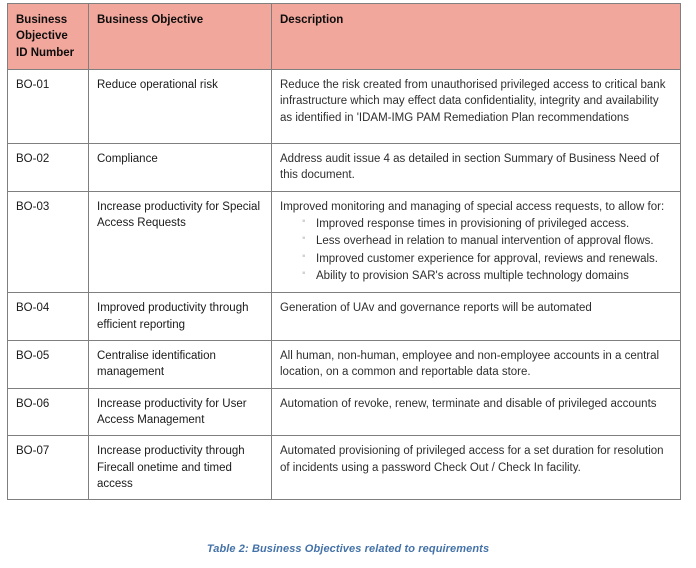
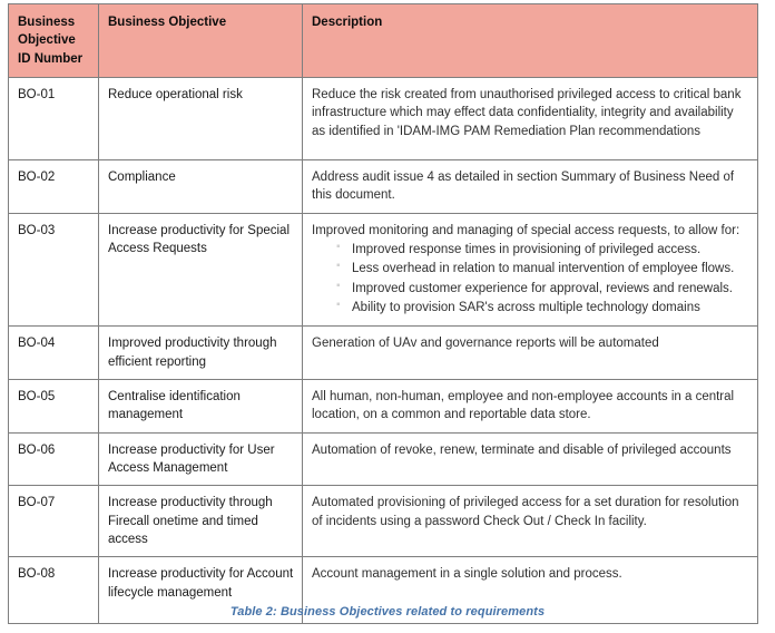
  Business Objective ID Number	Business Objective	Description
  BO-01	Reduce operational risk	Reduce the risk created from unauthorised privileged access to critical bank infrastructure which may effect data confidentiality, integrity and availability as identified in 'IDAM-IMG PAM Remediation Plan recommendations
  BO-02	Compliance	Address audit issue 4 as detailed in section Summary of Business Need of this document.
- BO-03	Increase productivity for Special Access Requests	Improved monitoring and managing of special access requests, to allow for: Improved response times in provisioning of privileged access. Less overhead in relation to manual intervention of approval flows. Improved customer experience for approval, reviews and renewals. Ability to provision SAR's across multiple technology domains
+ BO-03	Increase productivity for Special Access Requests	Improved monitoring and managing of special access requests, to allow for: Improved response times in provisioning of privileged access. Less overhead in relation to manual intervention of employee flows. Improved customer experience for approval, reviews and renewals. Ability to provision SAR's across multiple technology domains
  BO-04	Improved productivity through efficient reporting	Generation of UAv and governance reports will be automated
  BO-05	Centralise identification management	All human, non-human, employee and non-employee accounts in a central location, on a common and reportable data store.
  BO-06	Increase productivity for User Access Management	Automation of revoke, renew, terminate and disable of privileged accounts
  BO-07	Increase productivity through Firecall onetime and timed access	Automated provisioning of privileged access for a set duration for resolution of incidents using a password Check Out / Check In facility.
+ BO-08	Increase productivity for Account lifecycle management	Account management in a single solution and process.
  Table 2: Business Objectives related to requirements
